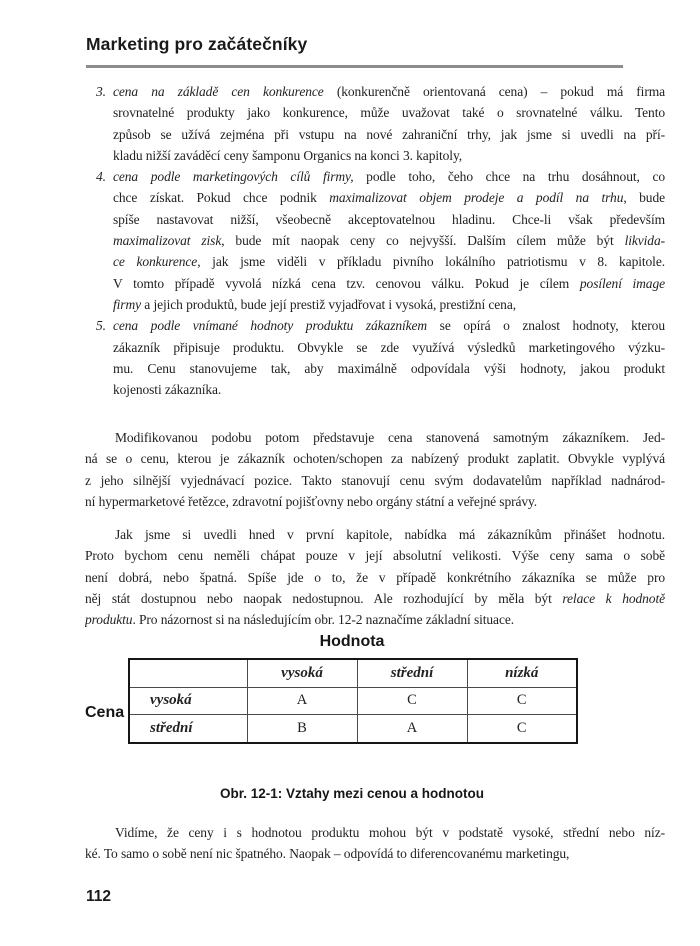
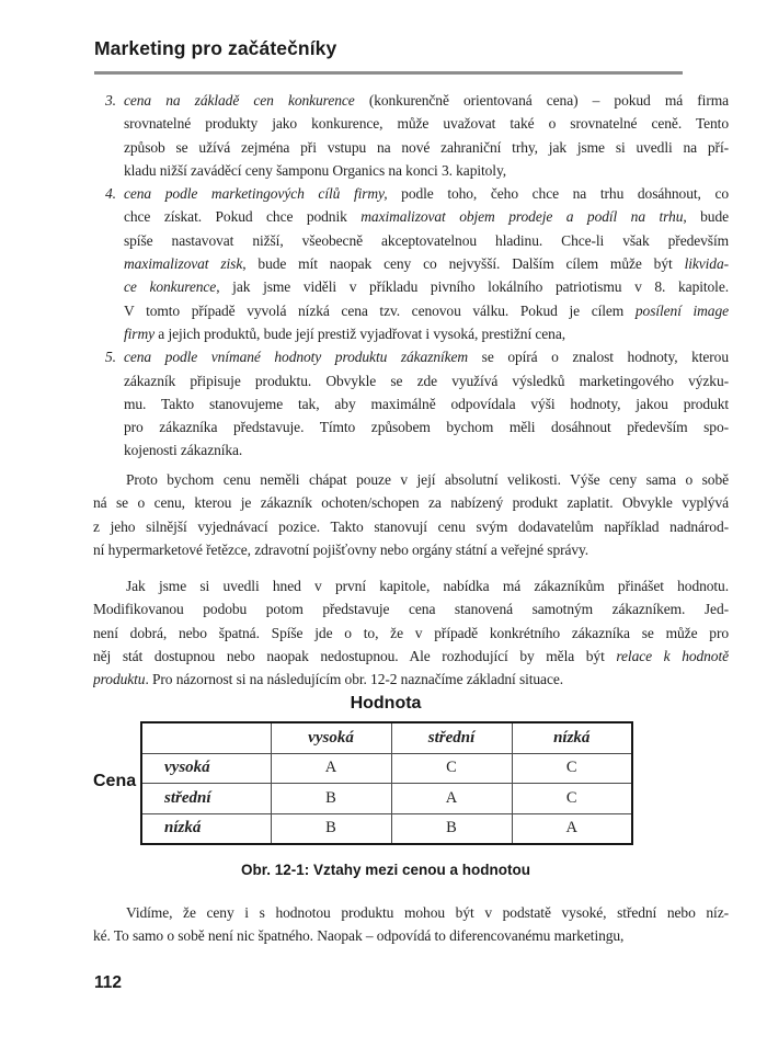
  Marketing pro začátečníky
  3.
  cena na základě cen konkurence (konkurenčně orientovaná cena) – pokud má firma
- srovnatelné produkty jako konkurence, může uvažovat také o srovnatelné válku. Tento
+ srovnatelné produkty jako konkurence, může uvažovat také o srovnatelné ceně. Tento
  způsob se užívá zejména při vstupu na nové zahraniční trhy, jak jsme si uvedli na pří-
  kladu nižší zaváděcí ceny šamponu Organics na konci 3. kapitoly,
  4.
  cena podle marketingových cílů firmy, podle toho, čeho chce na trhu dosáhnout, co
  chce získat. Pokud chce podnik maximalizovat objem prodeje a podíl na trhu, bude
  spíše nastavovat nižší, všeobecně akceptovatelnou hladinu. Chce-li však především
  maximalizovat zisk, bude mít naopak ceny co nejvyšší. Dalším cílem může být likvida-
  ce konkurence, jak jsme viděli v příkladu pivního lokálního patriotismu v 8. kapitole.
  V tomto případě vyvolá nízká cena tzv. cenovou válku. Pokud je cílem posílení image
  firmy a jejich produktů, bude její prestiž vyjadřovat i vysoká, prestižní cena,
  5.
  cena podle vnímané hodnoty produktu zákazníkem se opírá o znalost hodnoty, kterou
  zákazník připisuje produktu. Obvykle se zde využívá výsledků marketingového výzku-
- mu. Cenu stanovujeme tak, aby maximálně odpovídala výši hodnoty, jakou produkt
+ mu. Takto stanovujeme tak, aby maximálně odpovídala výši hodnoty, jakou produkt
+ pro zákazníka představuje. Tímto způsobem bychom měli dosáhnout především spo-
  kojenosti zákazníka.
- Modifikovanou podobu potom představuje cena stanovená samotným zákazníkem. Jed-
+ Proto bychom cenu neměli chápat pouze v její absolutní velikosti. Výše ceny sama o sobě
  ná se o cenu, kterou je zákazník ochoten/schopen za nabízený produkt zaplatit. Obvykle vyplývá
  z jeho silnější vyjednávací pozice. Takto stanovují cenu svým dodavatelům například nadnárod-
  ní hypermarketové řetězce, zdravotní pojišťovny nebo orgány státní a veřejné správy.
  Jak jsme si uvedli hned v první kapitole, nabídka má zákazníkům přinášet hodnotu.
- Proto bychom cenu neměli chápat pouze v její absolutní velikosti. Výše ceny sama o sobě
+ Modifikovanou podobu potom představuje cena stanovená samotným zákazníkem. Jed-
  není dobrá, nebo špatná. Spíše jde o to, že v případě konkrétního zákazníka se může pro
  něj stát dostupnou nebo naopak nedostupnou. Ale rozhodující by měla být relace k hodnotě
  produktu. Pro názornost si na následujícím obr. 12-2 naznačíme základní situace.
  Hodnota
  Cena
  	vysoká	střední	nízká
  vysoká	A	C	C
  střední	B	A	C
+ nízká	B	B	A
  Obr. 12-1: Vztahy mezi cenou a hodnotou
  Vidíme, že ceny i s hodnotou produktu mohou být v podstatě vysoké, střední nebo níz-
  ké. To samo o sobě není nic špatného. Naopak – odpovídá to diferencovanému marketingu,
  112
